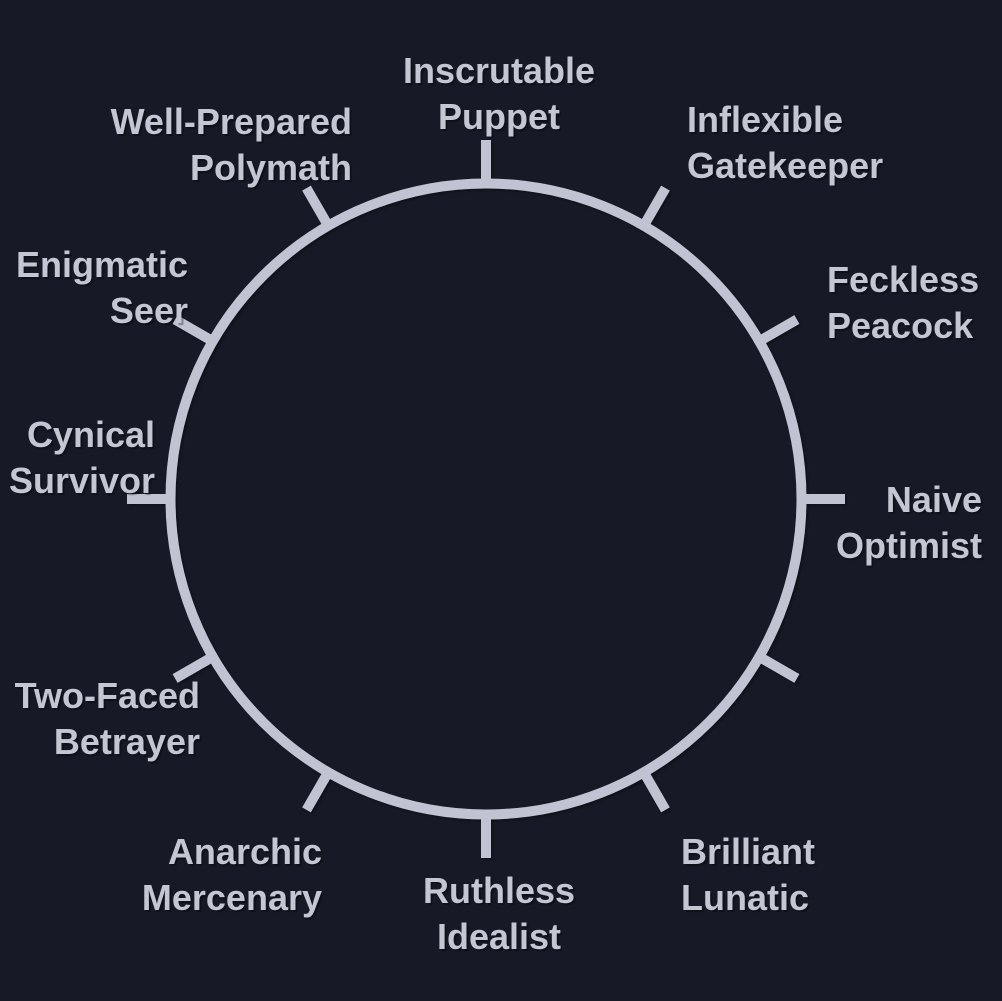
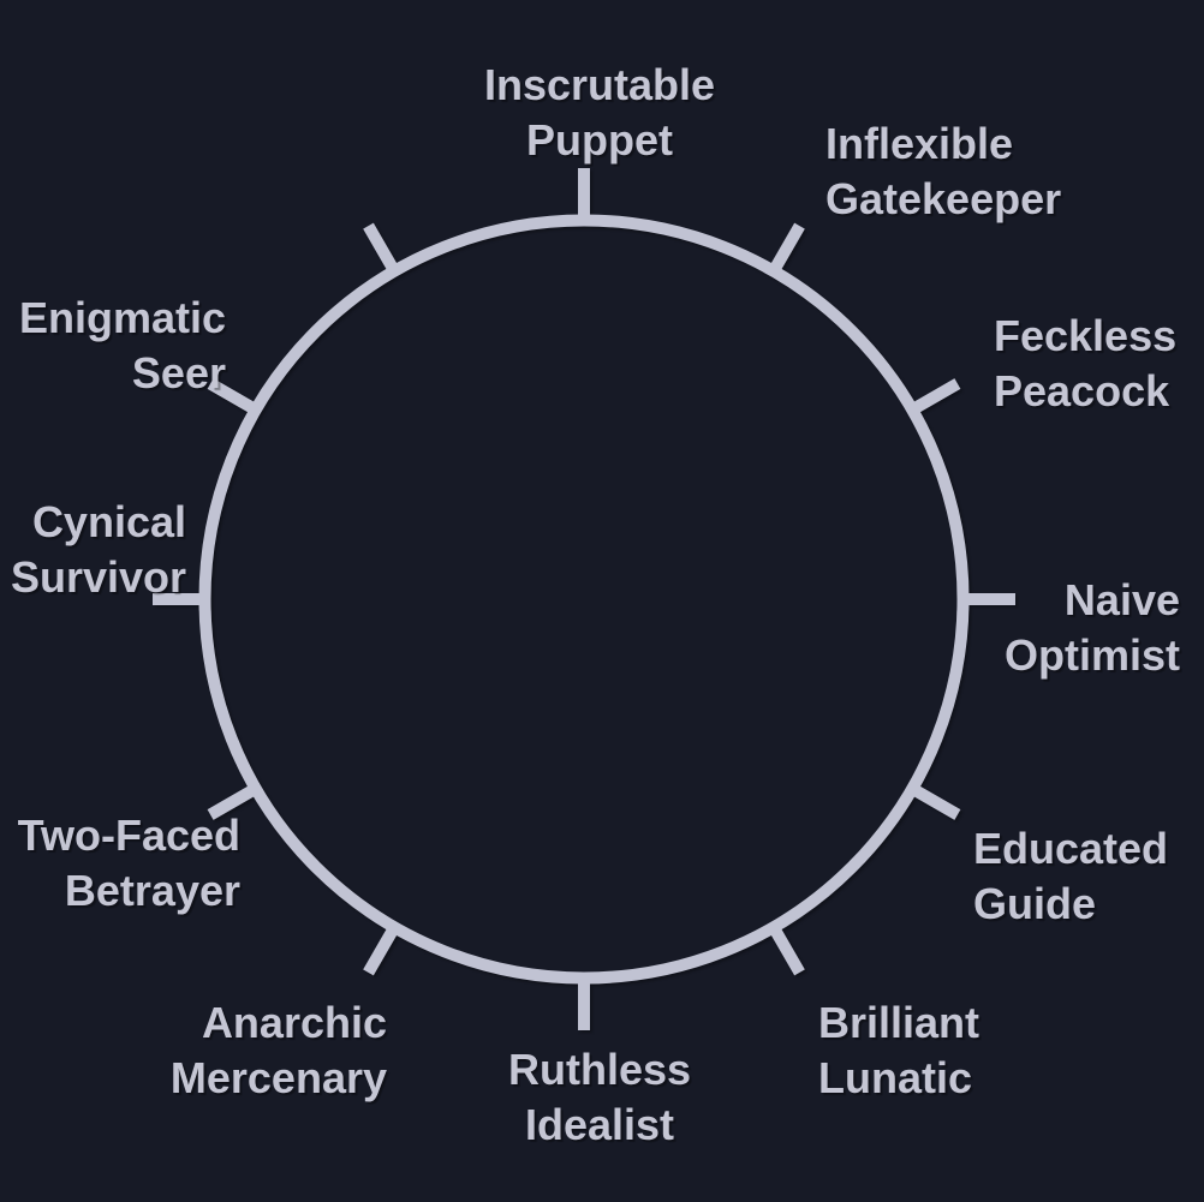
  Inscrutable
  Puppet
  Inflexible
  Gatekeeper
  Feckless
  Peacock
  Naive
  Optimist
+ Educated
+ Guide
  Brilliant
  Lunatic
  Ruthless
  Idealist
  Anarchic
  Mercenary
  Two-Faced
  Betrayer
  Cynical
  Survivor
  Enigmatic
  Seer
- Well-Prepared
- Polymath
